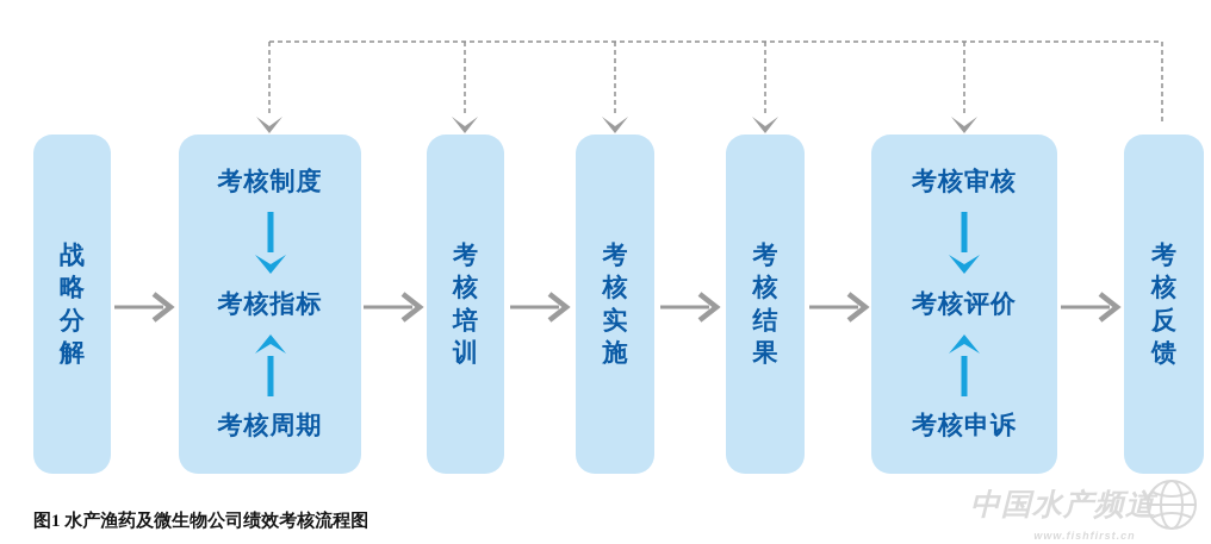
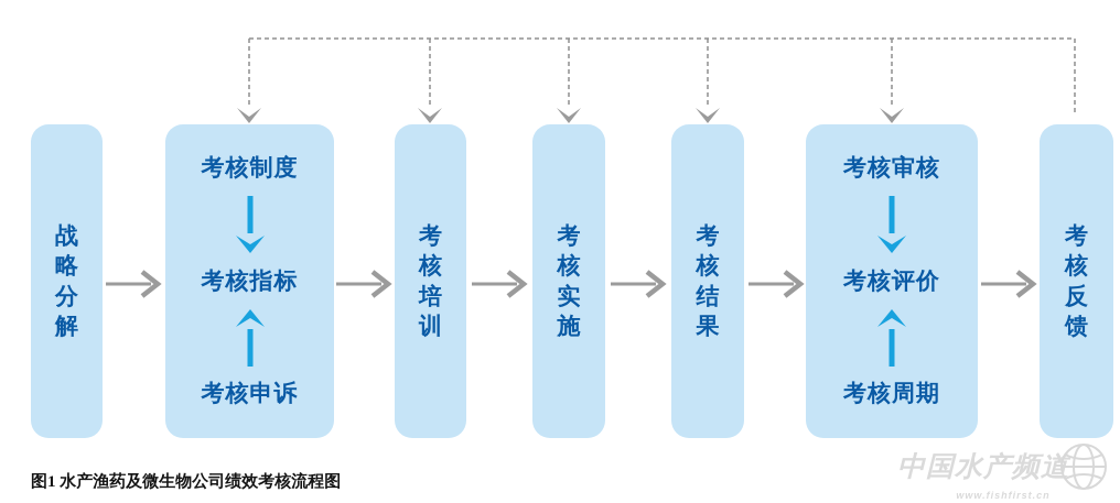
  战略分解
  考核制度
  考核指标
- 考核周期
+ 考核申诉
  考核培训
  考核实施
  考核结果
  考核审核
  考核评价
- 考核申诉
+ 考核周期
  考核反馈
  图1 水产渔药及微生物公司绩效考核流程图
  中国水产频道
  www.fishfirst.cn
